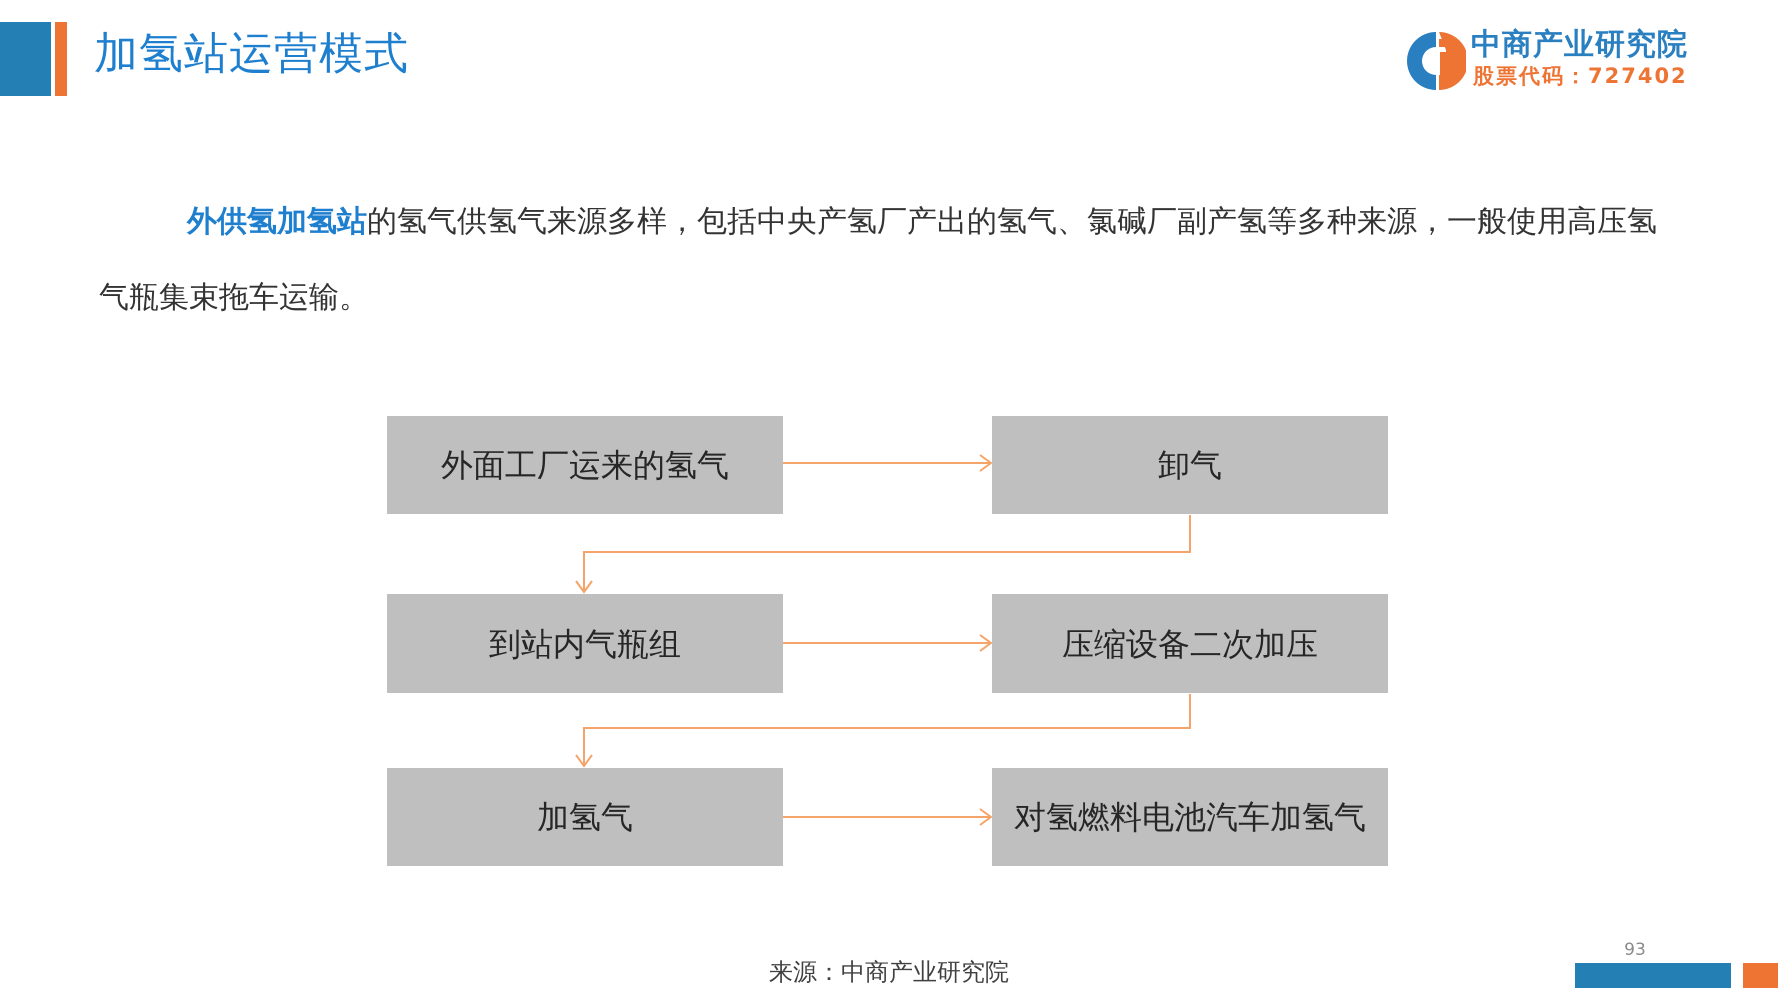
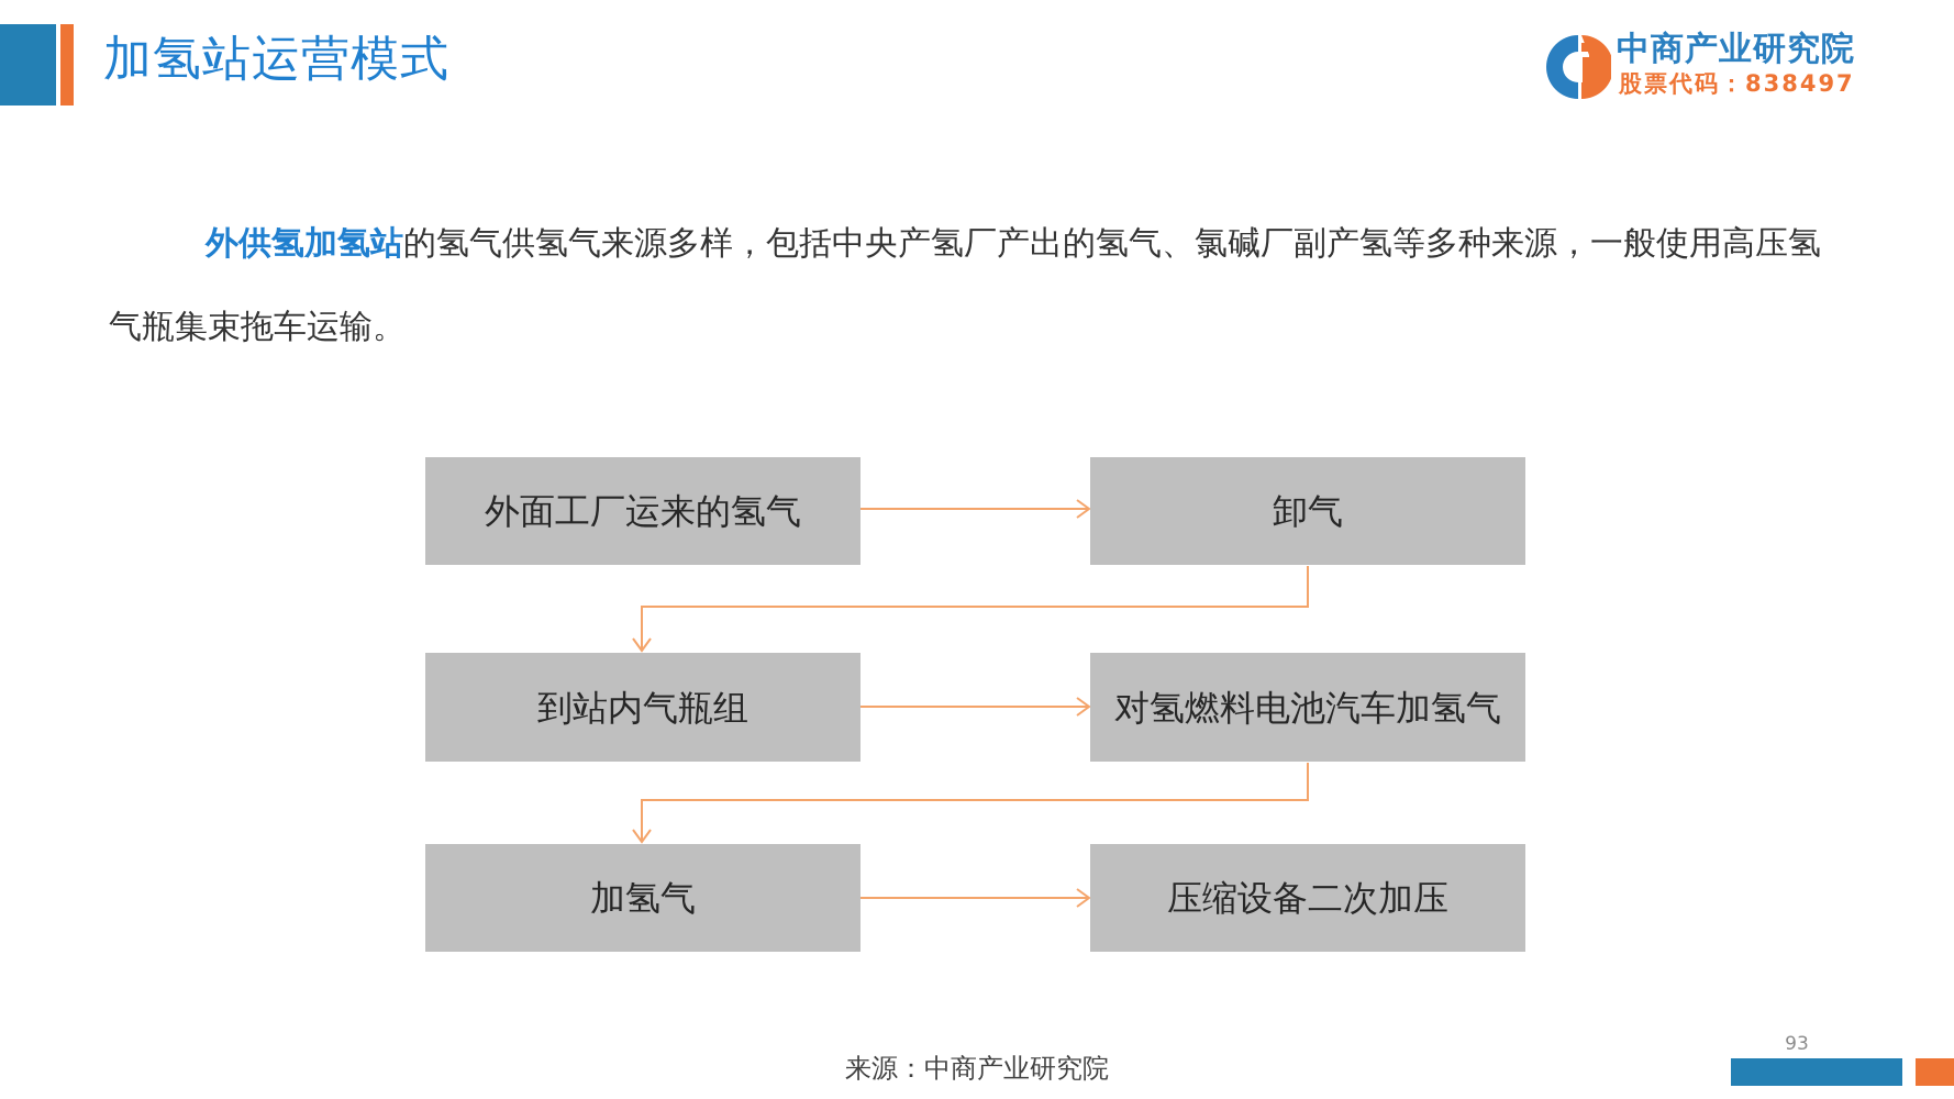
  加氢站运营模式
  中商产业研究院
- 股票代码：727402
+ 股票代码：838497
  外供氢加氢站的氢气供氢气来源多样，包括中央产氢厂产出的氢气、氯碱厂副产氢等多种来源，一般使用高压氢气瓶集束拖车运输。
  外面工厂运来的氢气
  卸气
  到站内气瓶组
- 压缩设备二次加压
+ 对氢燃料电池汽车加氢气
  加氢气
- 对氢燃料电池汽车加氢气
+ 压缩设备二次加压
  来源：中商产业研究院
  93
